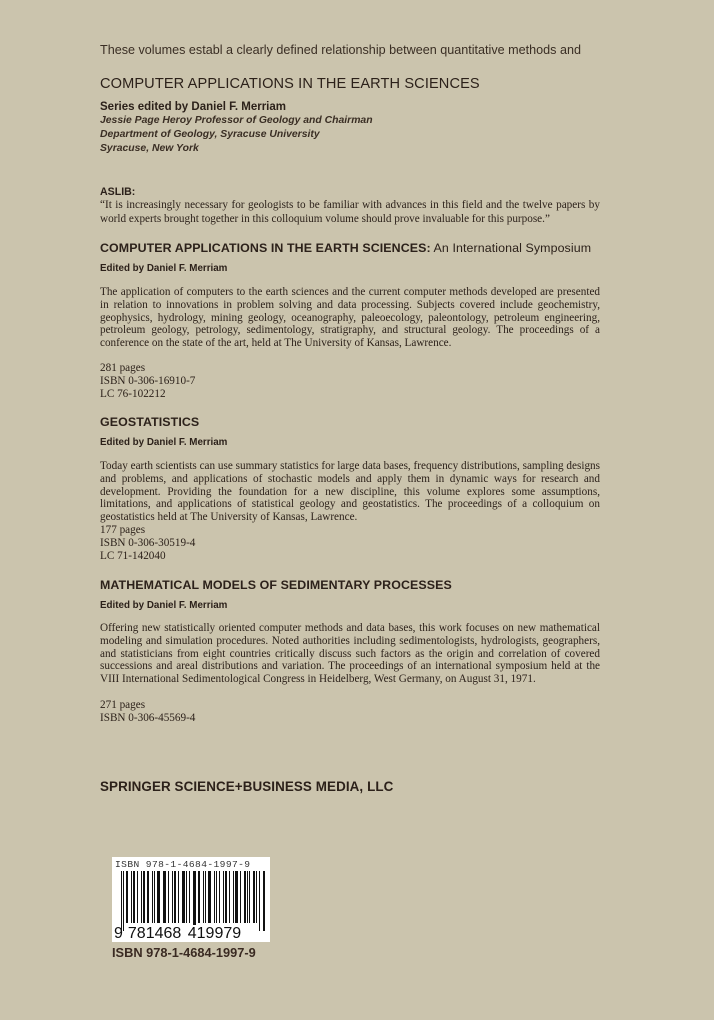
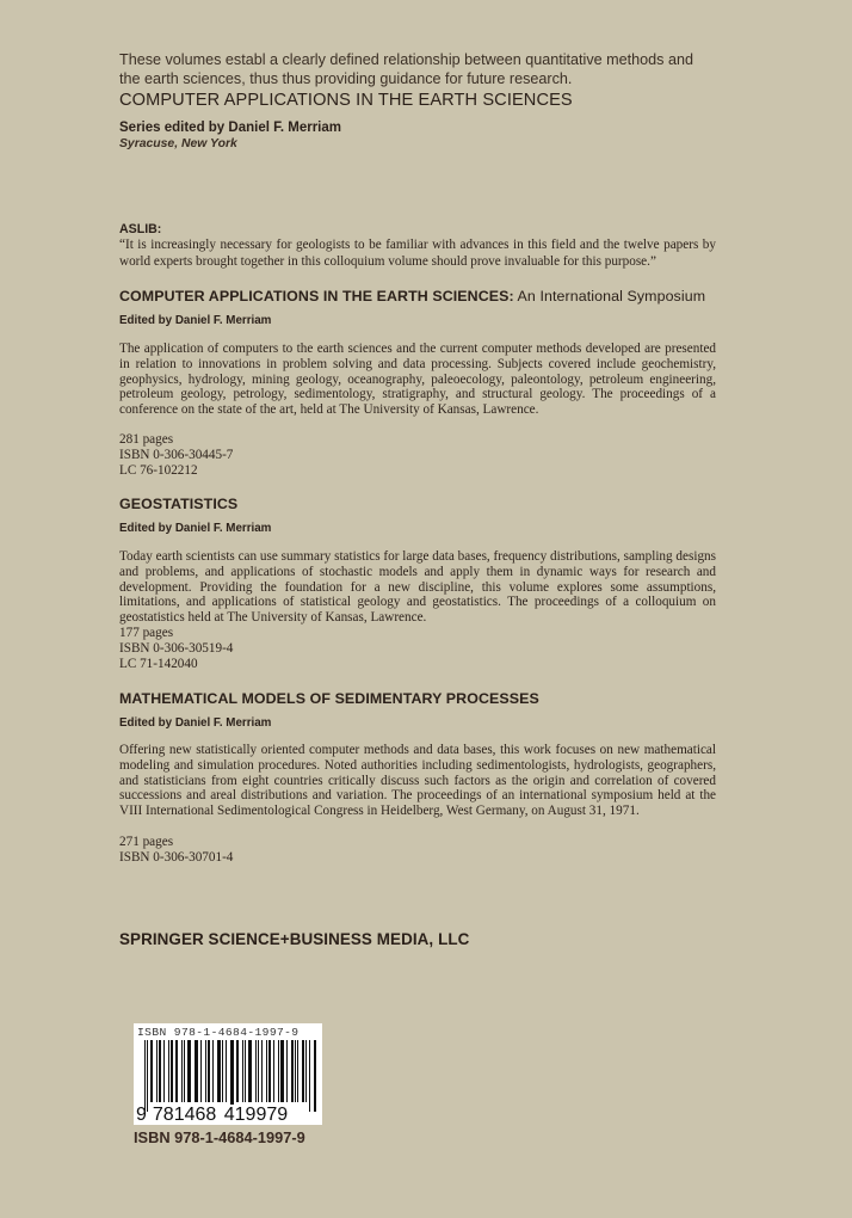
  These volumes establ a clearly defined relationship between quantitative methods and
+ the earth sciences, thus thus providing guidance for future research.
  COMPUTER APPLICATIONS IN THE EARTH SCIENCES
  Series edited by Daniel F. Merriam
- Jessie Page Heroy Professor of Geology and Chairman
- Department of Geology, Syracuse University
  Syracuse, New York
  ASLIB:
  “It is increasingly necessary for geologists to be familiar with advances in this field and the twelve papers by world experts brought together in this colloquium volume should prove invaluable for this purpose.”
  COMPUTER APPLICATIONS IN THE EARTH SCIENCES: An International Symposium
  Edited by Daniel F. Merriam
  The application of computers to the earth sciences and the current computer methods developed are presented in relation to innovations in problem solving and data processing. Subjects covered include geochemistry, geophysics, hydrology, mining geology, oceanography, paleoecology, paleontology, petroleum engineering, petroleum geology, petrology, sedimentology, stratigraphy, and structural geology. The proceedings of a conference on the state of the art, held at The University of Kansas, Lawrence.
  281 pages
- ISBN 0-306-16910-7
+ ISBN 0-306-30445-7
  LC 76-102212
  GEOSTATISTICS
  Edited by Daniel F. Merriam
  Today earth scientists can use summary statistics for large data bases, frequency distributions, sampling designs and problems, and applications of stochastic models and apply them in dynamic ways for research and development. Providing the foundation for a new discipline, this volume explores some assumptions, limitations, and applications of statistical geology and geostatistics. The proceedings of a colloquium on geostatistics held at The University of Kansas, Lawrence.
  177 pages
  ISBN 0-306-30519-4
  LC 71-142040
  MATHEMATICAL MODELS OF SEDIMENTARY PROCESSES
  Edited by Daniel F. Merriam
  Offering new statistically oriented computer methods and data bases, this work focuses on new mathematical modeling and simulation procedures. Noted authorities including sedimentologists, hydrologists, geographers, and statisticians from eight countries critically discuss such factors as the origin and correlation of covered successions and areal distributions and variation. The proceedings of an international symposium held at the VIII International Sedimentological Congress in Heidelberg, West Germany, on August 31, 1971.
  271 pages
- ISBN 0-306-45569-4
+ ISBN 0-306-30701-4
  SPRINGER SCIENCE+BUSINESS MEDIA, LLC
  ISBN 978-1-4684-1997-9
  9 781468 419979
  ISBN 978-1-4684-1997-9
